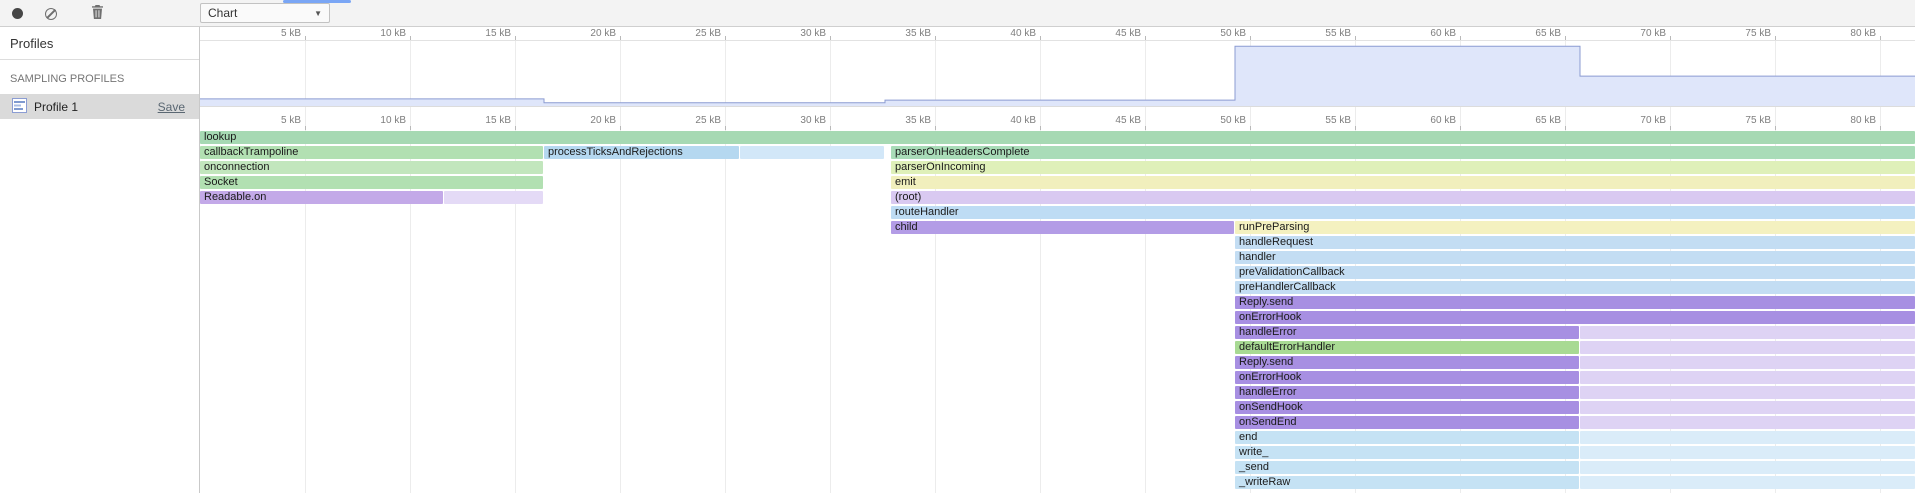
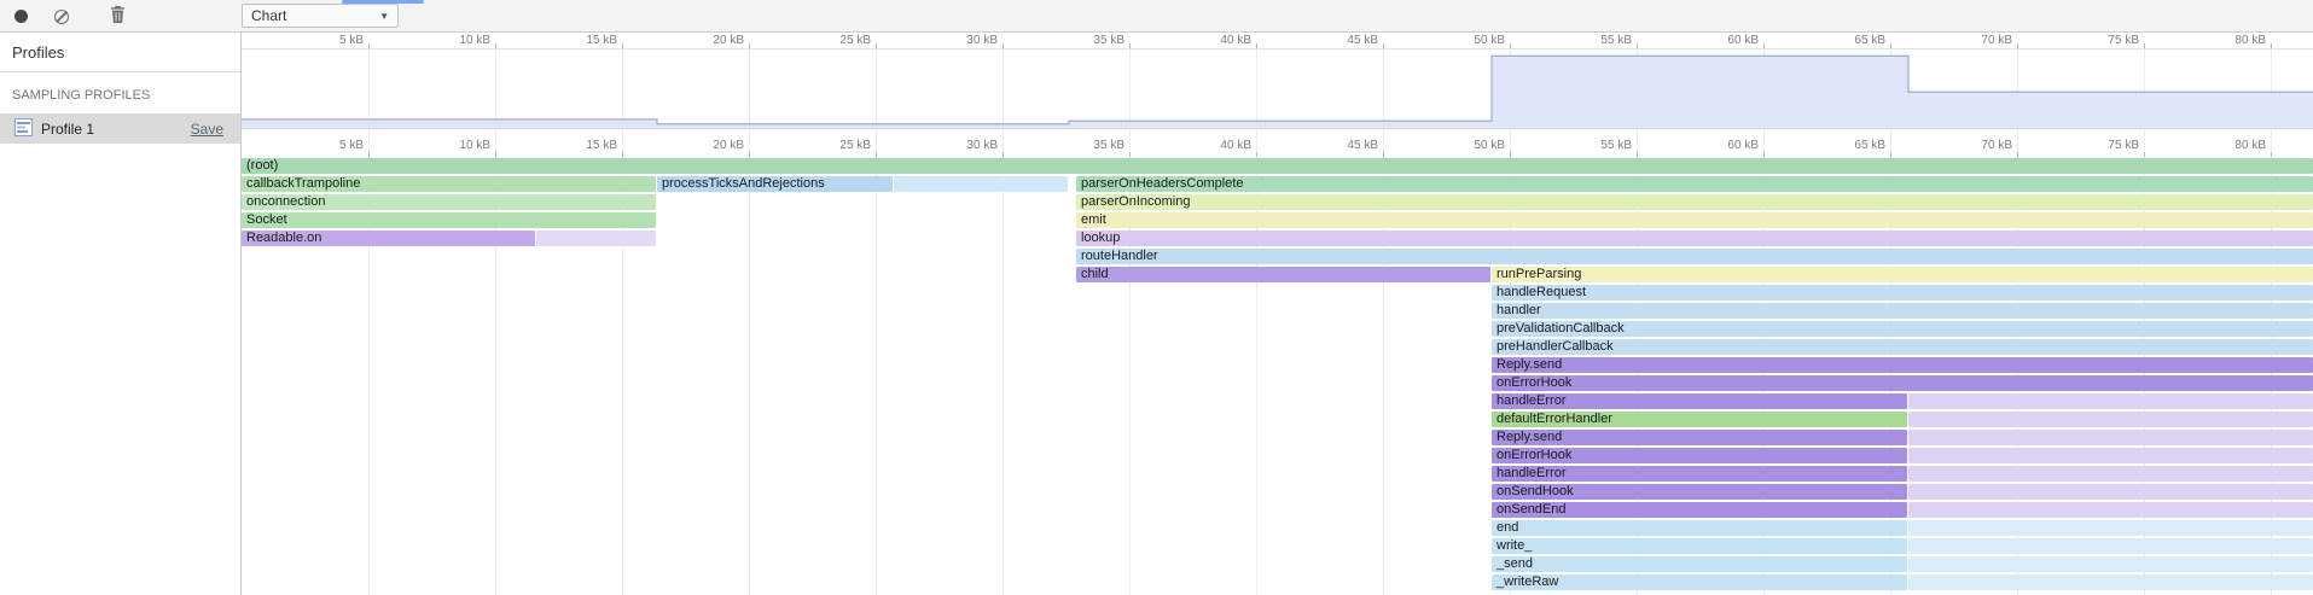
  Chart
  ▼
  Profiles
  SAMPLING PROFILES
  Profile 1
  Save
  5 kB
  10 kB
  15 kB
  20 kB
  25 kB
  30 kB
  35 kB
  40 kB
  45 kB
  50 kB
  55 kB
  60 kB
  65 kB
  70 kB
  75 kB
  80 kB
  5 kB
  10 kB
  15 kB
  20 kB
  25 kB
  30 kB
  35 kB
  40 kB
  45 kB
  50 kB
  55 kB
  60 kB
  65 kB
  70 kB
  75 kB
  80 kB
- lookup
+ (root)
  callbackTrampoline
  processTicksAndRejections
  parserOnHeadersComplete
  onconnection
  parserOnIncoming
  Socket
  emit
  Readable.on
- (root)
+ lookup
  routeHandler
  child
  runPreParsing
  handleRequest
  handler
  preValidationCallback
  preHandlerCallback
  Reply.send
  onErrorHook
  handleError
  defaultErrorHandler
  Reply.send
  onErrorHook
  handleError
  onSendHook
  onSendEnd
  end
  write_
  _send
  _writeRaw
